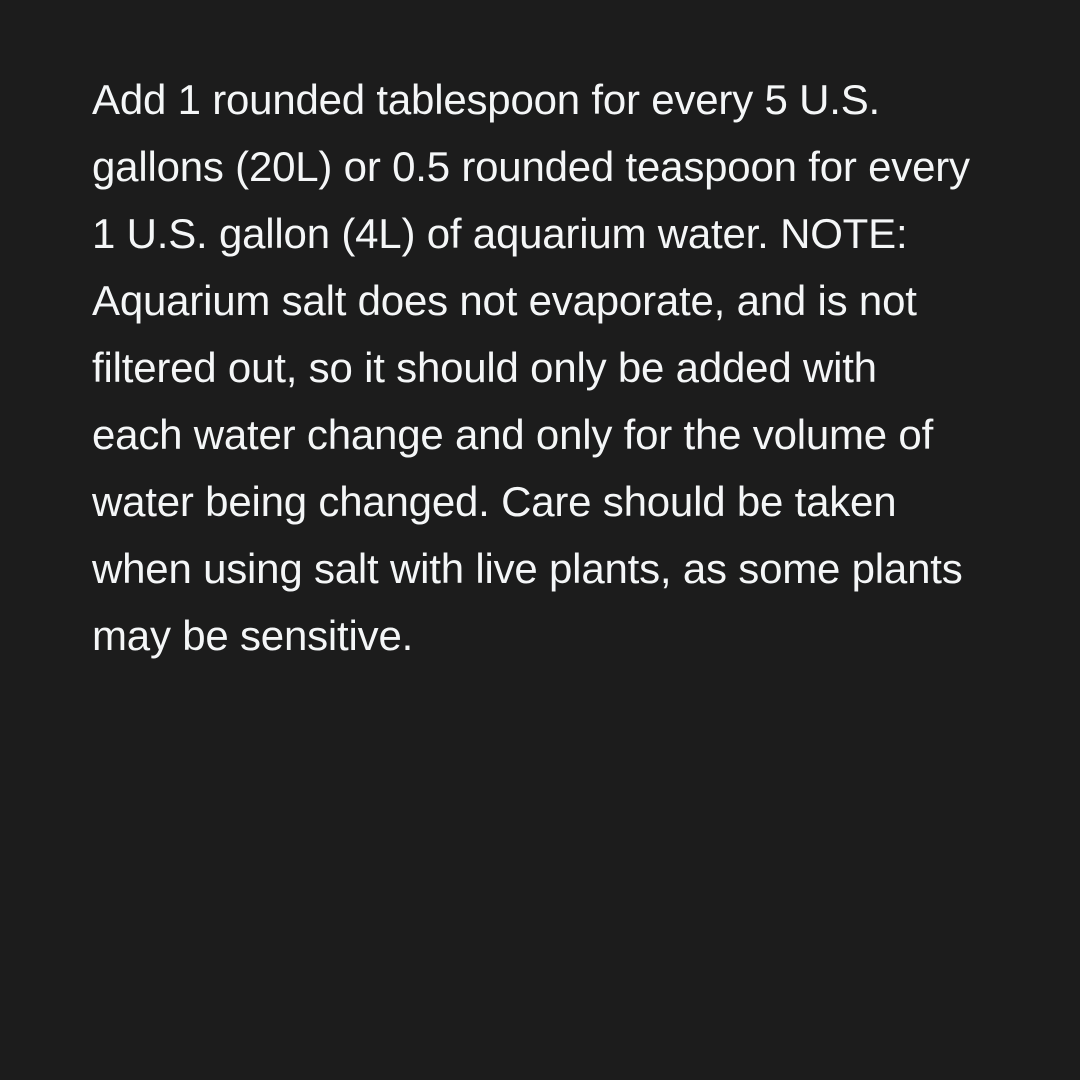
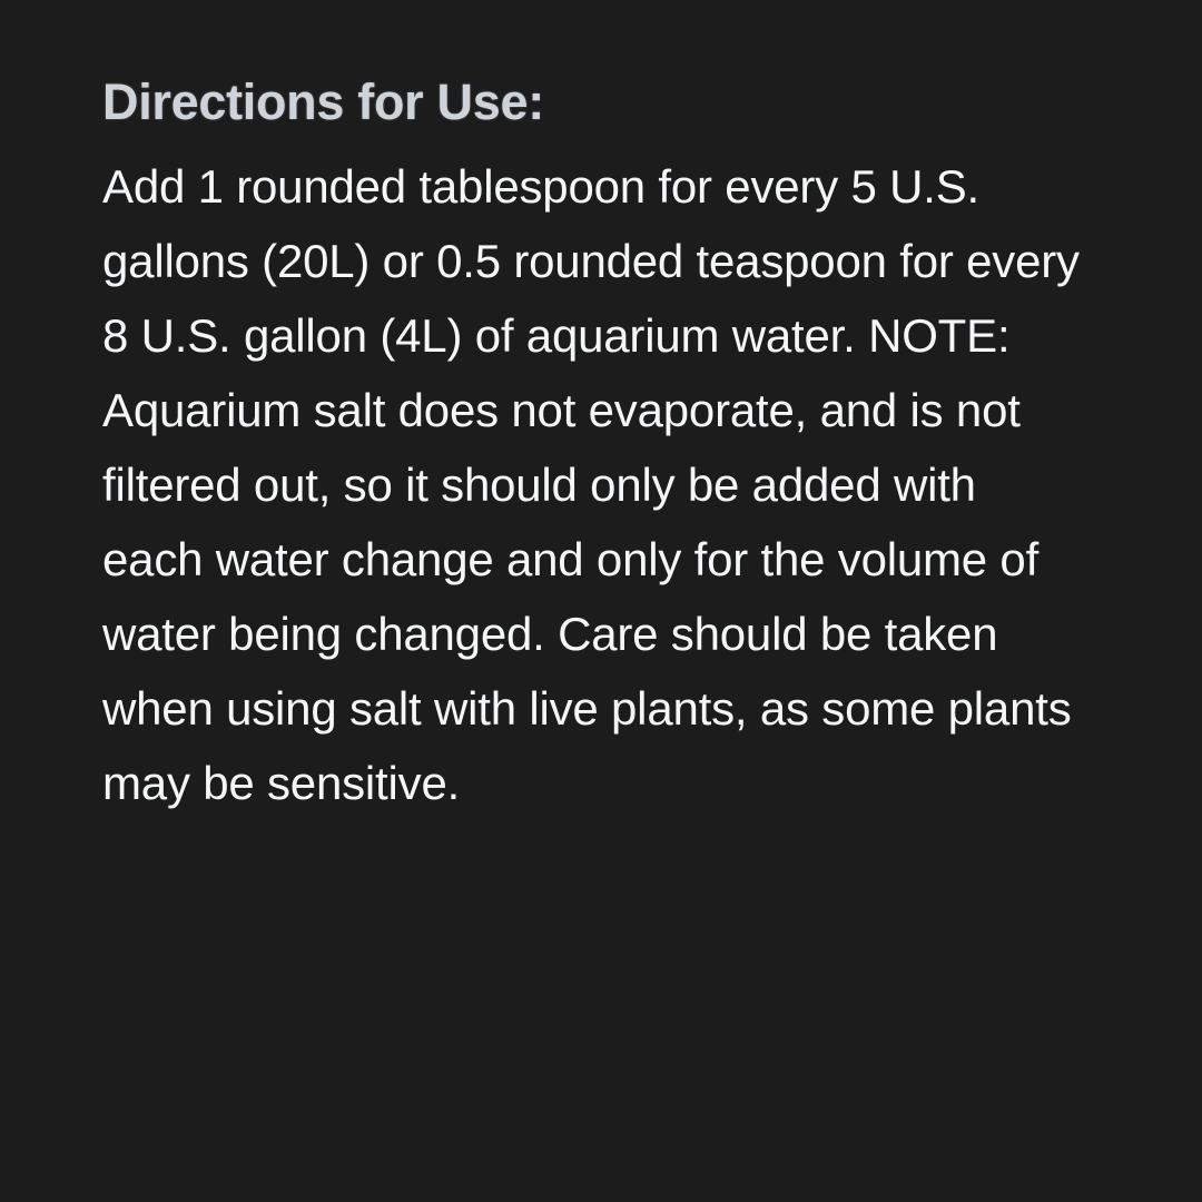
+ Directions for Use:
- Add 1 rounded tablespoon for every 5 U.S. gallons (20L) or 0.5 rounded teaspoon for every 1 U.S. gallon (4L) of aquarium water. NOTE: Aquarium salt does not evaporate, and is not filtered out, so it should only be added with each water change and only for the volume of water being changed. Care should be taken when using salt with live plants, as some plants may be sensitive.
+ Add 1 rounded tablespoon for every 5 U.S. gallons (20L) or 0.5 rounded teaspoon for every 8 U.S. gallon (4L) of aquarium water. NOTE: Aquarium salt does not evaporate, and is not filtered out, so it should only be added with each water change and only for the volume of water being changed. Care should be taken when using salt with live plants, as some plants may be sensitive.
